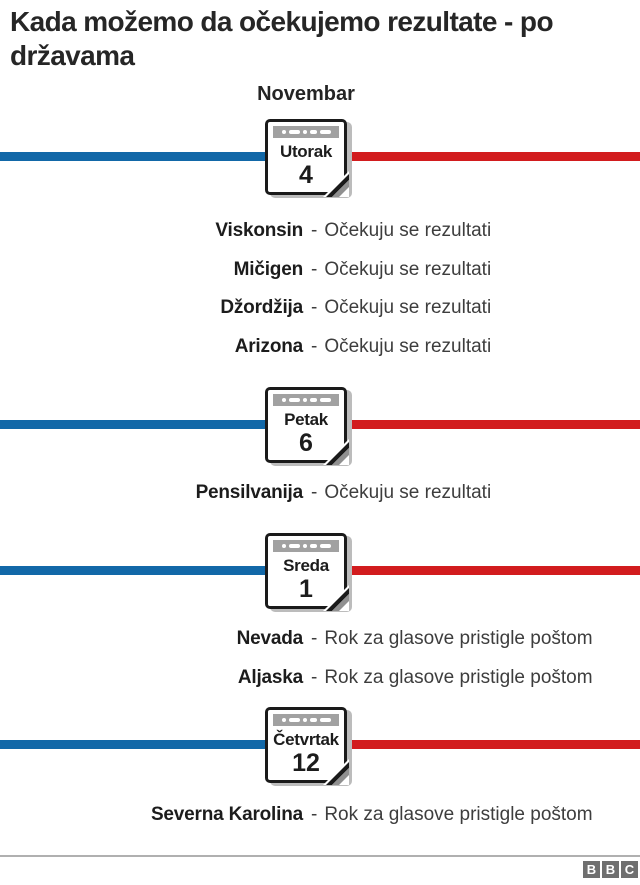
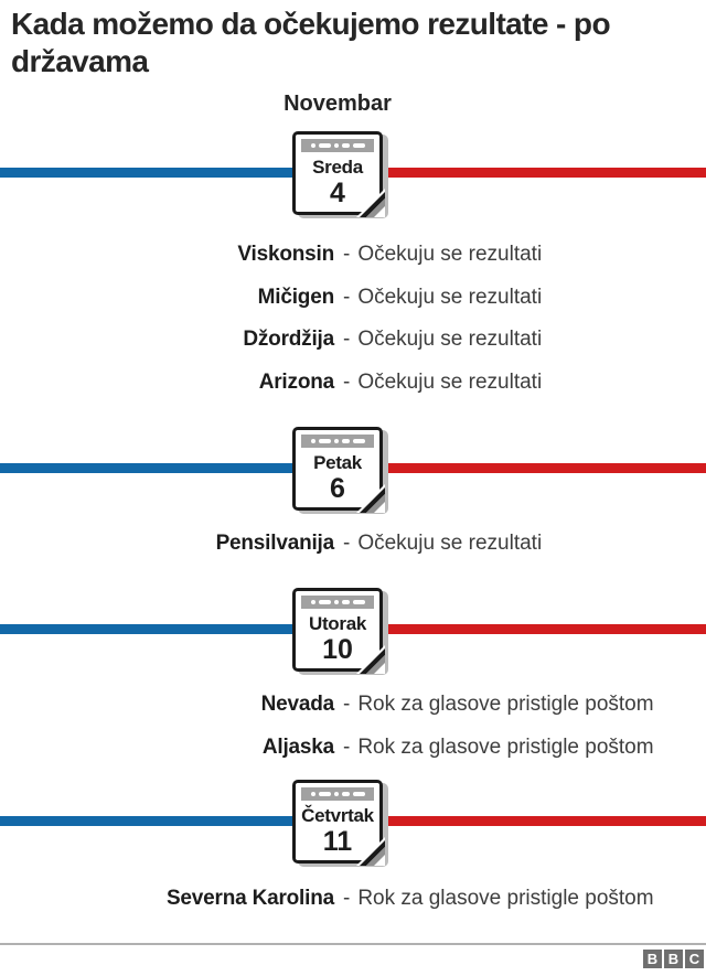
  Kada možemo da očekujemo rezultate - po
  državama
  Novembar
- Utorak
+ Sreda
  4
  Viskonsin
  - Očekuju se rezultati
  Mičigen
  - Očekuju se rezultati
  Džordžija
  - Očekuju se rezultati
  Arizona
  - Očekuju se rezultati
  Petak
  6
  Pensilvanija
  - Očekuju se rezultati
- Sreda
+ Utorak
- 1
+ 10
  Nevada
  - Rok za glasove pristigle poštom
  Aljaska
  - Rok za glasove pristigle poštom
  Četvrtak
- 12
+ 11
  Severna Karolina
  - Rok za glasove pristigle poštom
  B
  B
  C
